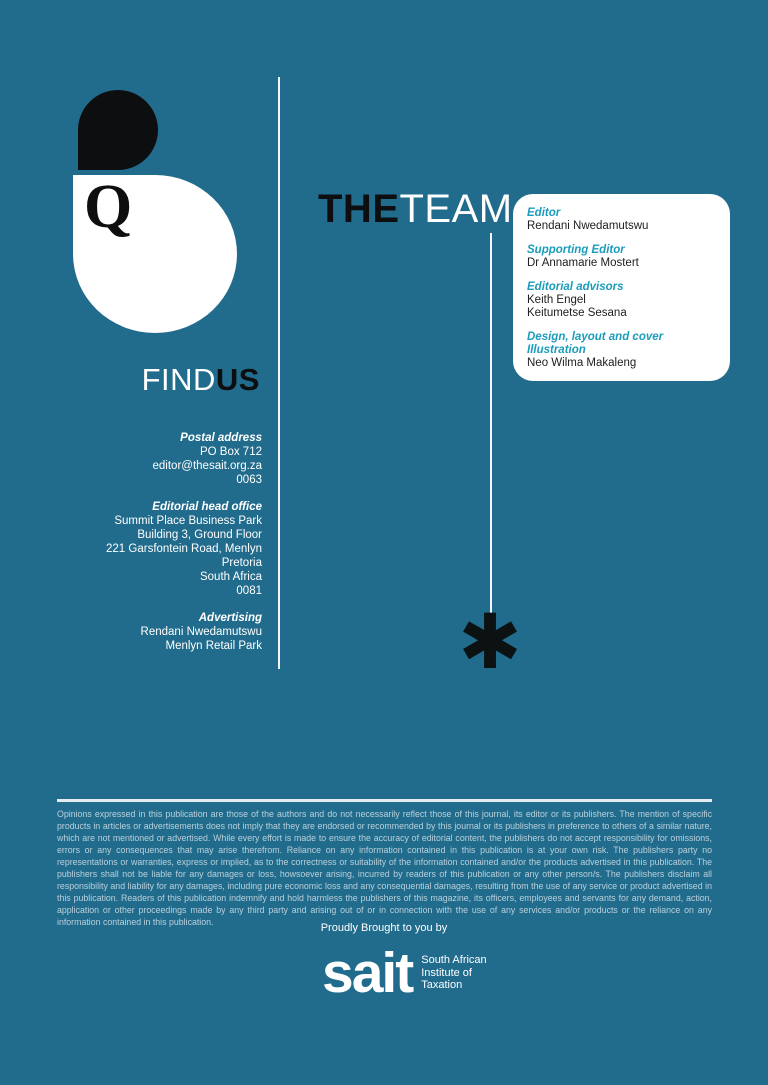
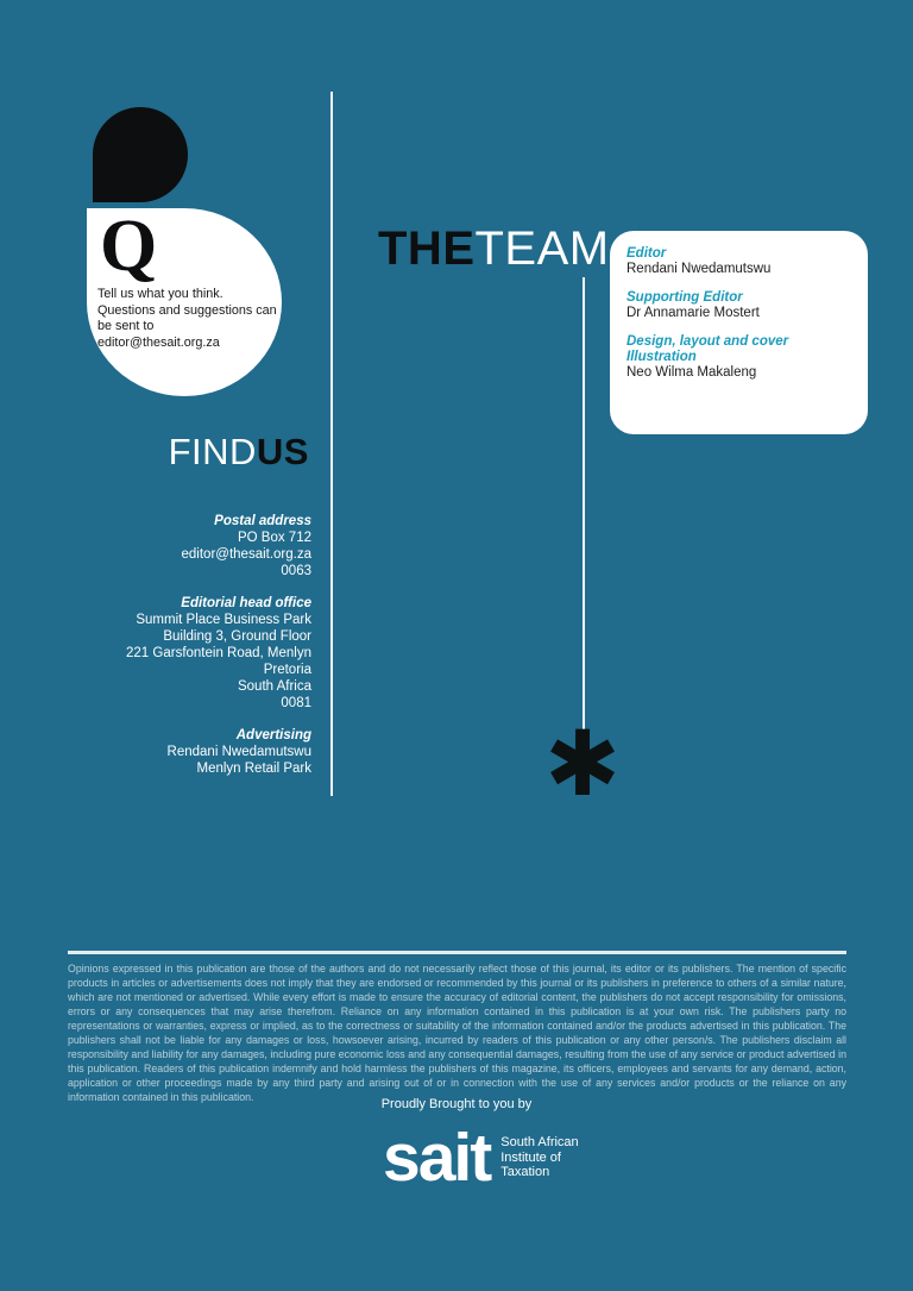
  Q
+ Tell us what you think. Questions and suggestions can be sent to editor@thesait.org.za
  THETEAM
  ✱
  Editor
  Rendani Nwedamutswu
  Supporting Editor
  Dr Annamarie Mostert
- Editorial advisors
- Keith Engel
- Keitumetse Sesana
  Design, layout and cover Illustration
  Neo Wilma Makaleng
  FINDUS
  Postal address
  PO Box 712
  editor@thesait.org.za
  0063
  Editorial head office
  Summit Place Business Park
  Building 3, Ground Floor
  221 Garsfontein Road, Menlyn
  Pretoria
  South Africa
  0081
  Advertising
  Rendani Nwedamutswu
  Menlyn Retail Park
  Opinions expressed in this publication are those of the authors and do not necessarily reflect those of this journal, its editor or its publishers. The mention of specific products in articles or advertisements does not imply that they are endorsed or recommended by this journal or its publishers in preference to others of a similar nature, which are not mentioned or advertised. While every effort is made to ensure the accuracy of editorial content, the publishers do not accept responsibility for omissions, errors or any consequences that may arise therefrom. Reliance on any information contained in this publication is at your own risk. The publishers party no representations or warranties, express or implied, as to the correctness or suitability of the information contained and/or the products advertised in this publication. The publishers shall not be liable for any damages or loss, howsoever arising, incurred by readers of this publication or any other person/s. The publishers disclaim all responsibility and liability for any damages, including pure economic loss and any consequential damages, resulting from the use of any service or product advertised in this publication. Readers of this publication indemnify and hold harmless the publishers of this magazine, its officers, employees and servants for any demand, action, application or other proceedings made by any third party and arising out of or in connection with the use of any services and/or products or the reliance on any information contained in this publication.
  Proudly Brought to you by
  sait
  South African
  Institute of
  Taxation
